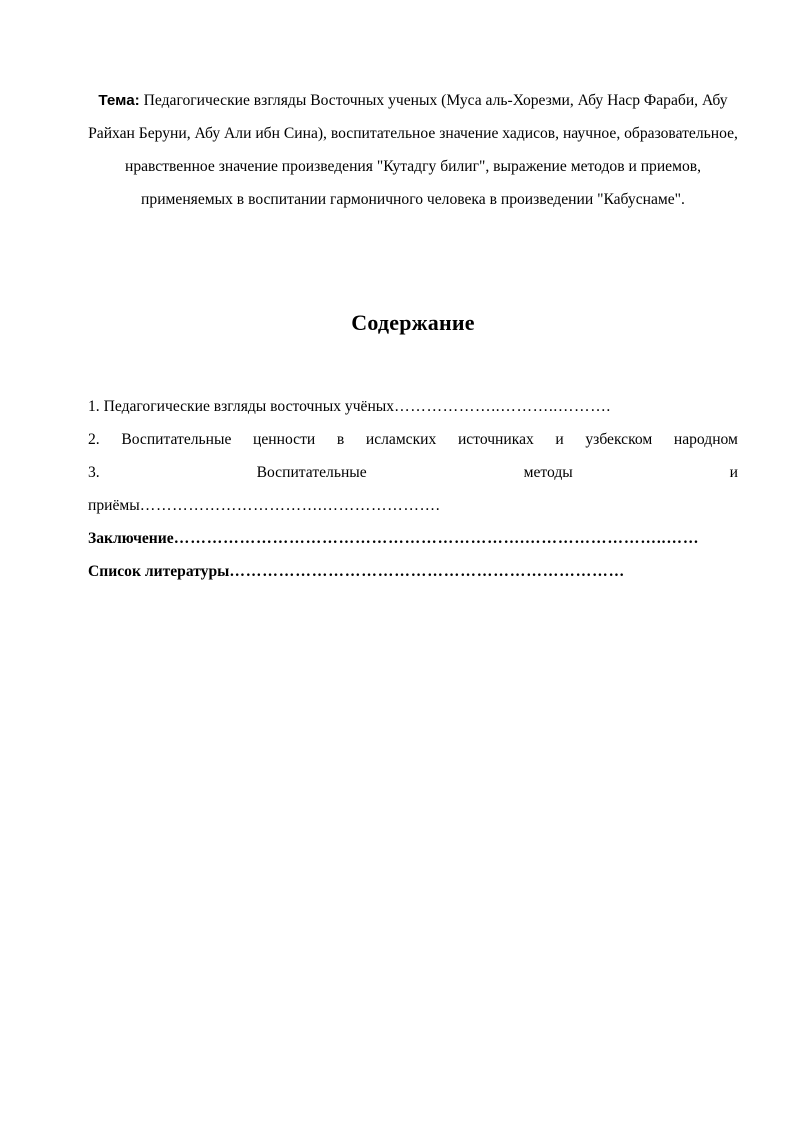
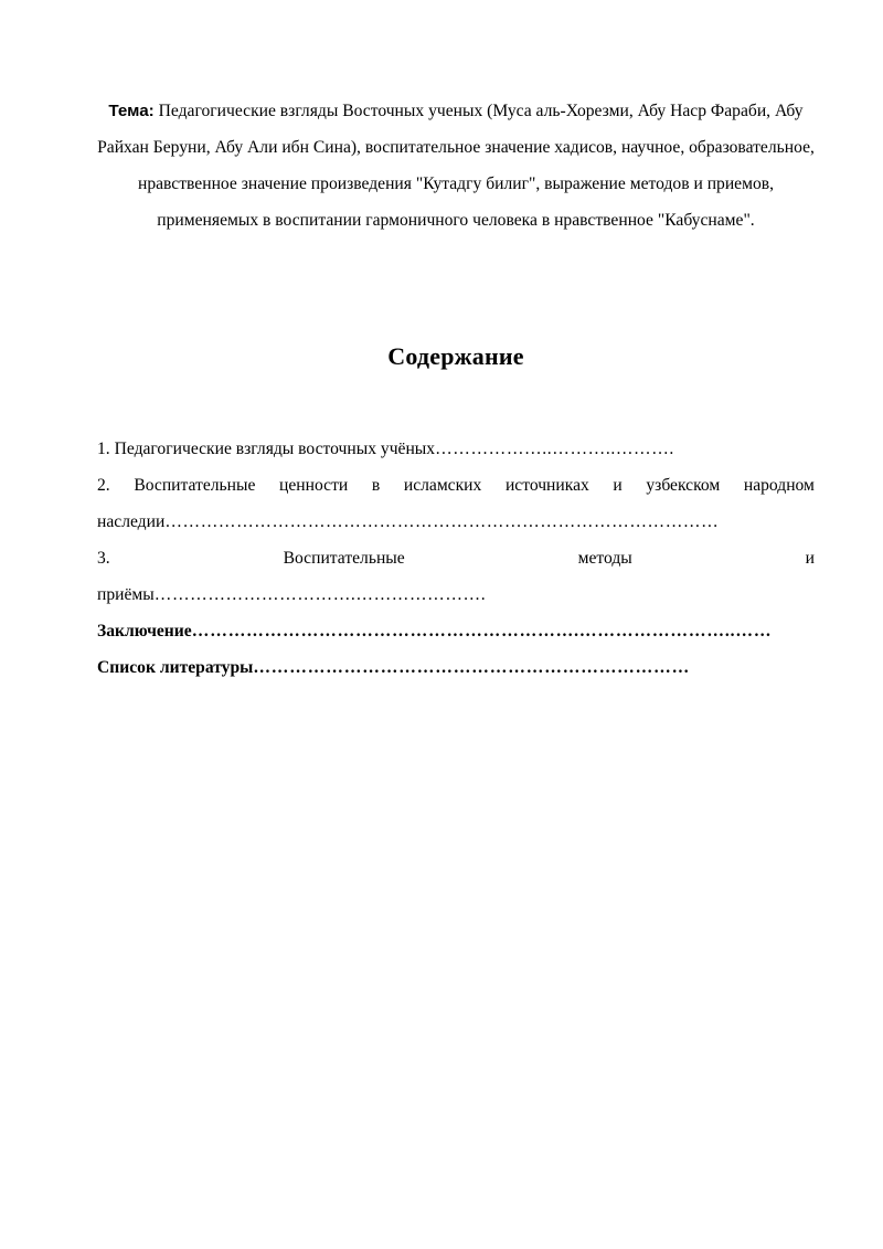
- Тема: Педагогические взгляды Восточных ученых (Муса аль-Хорезми, Абу Наср Фараби, Абу Райхан Беруни, Абу Али ибн Сина), воспитательное значение хадисов, научное, образовательное, нравственное значение произведения "Кутадгу билиг", выражение методов и приемов, применяемых в воспитании гармоничного человека в произведении "Кабуснаме".
+ Тема: Педагогические взгляды Восточных ученых (Муса аль-Хорезми, Абу Наср Фараби, Абу Райхан Беруни, Абу Али ибн Сина), воспитательное значение хадисов, научное, образовательное, нравственное значение произведения "Кутадгу билиг", выражение методов и приемов, применяемых в воспитании гармоничного человека в нравственное "Кабуснаме".
  Содержание
  1. Педагогические взгляды восточных учёных………………..………..……….
  2.
  Воспитательные
  ценности
  в
  исламских
  источниках
  и
  узбекском
  народном
+ наследии…………………………………………………………………………………
  3.
  Воспитательные
  методы
  и
  приёмы…………………………….………………….
  Заключение……………………………………………………….……………………..……
  Список литературы………………………………………………………………
